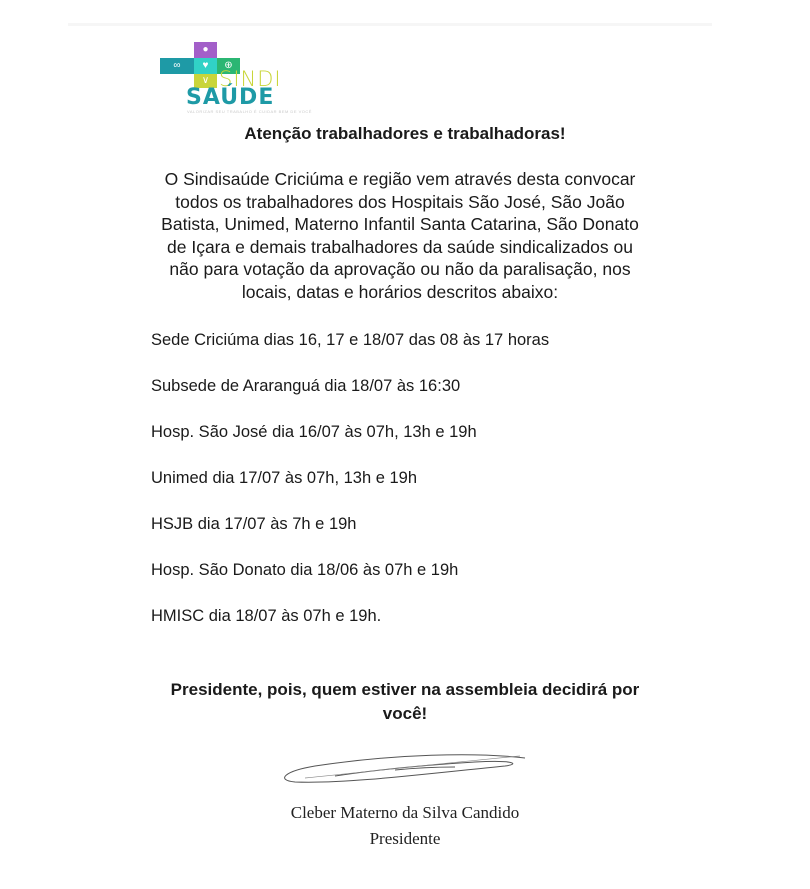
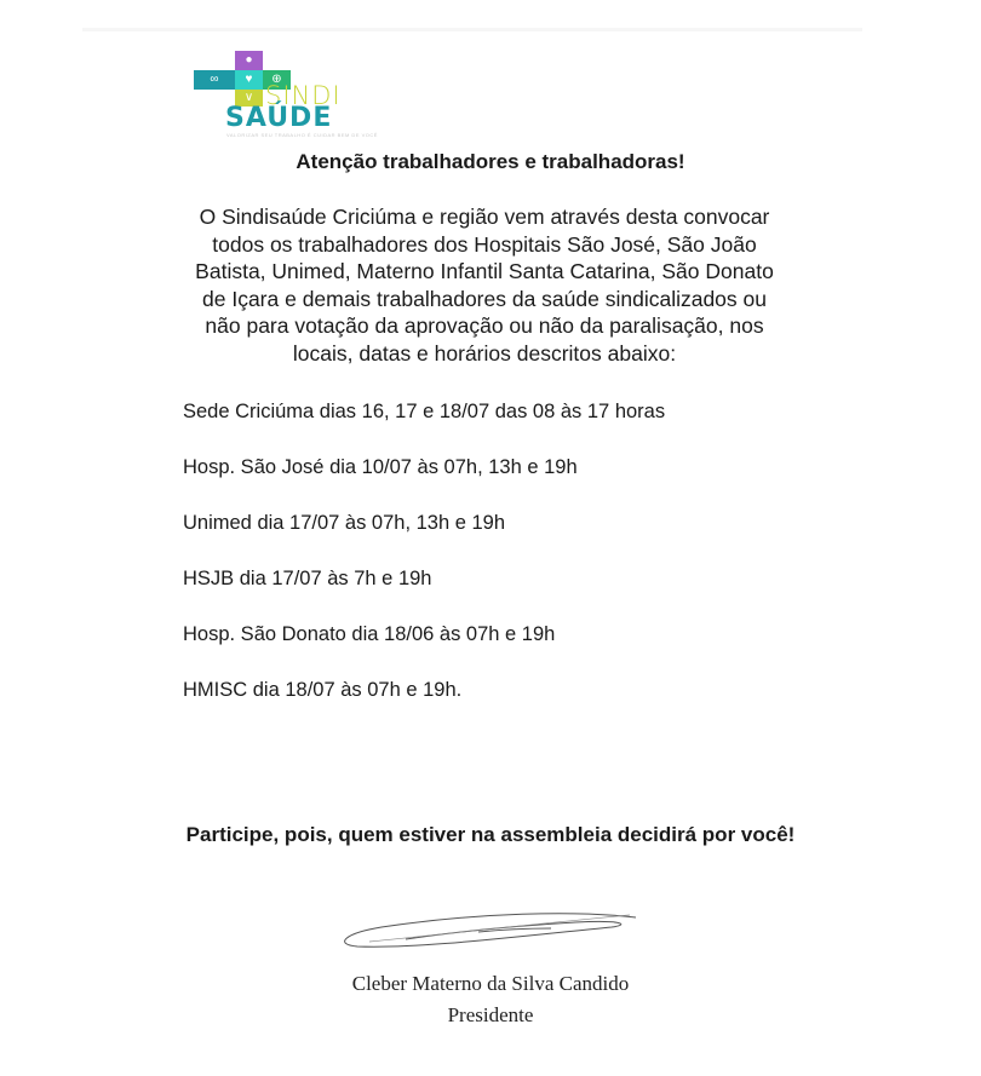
  ●
  ∞
  ♥
  ⊕
  ∨
  SINDI
  SAÚDE
  Atenção trabalhadores e trabalhadoras!
  O Sindisaúde Criciúma e região vem através desta convocar todos os trabalhadores dos Hospitais São José, São João Batista, Unimed, Materno Infantil Santa Catarina, São Donato de Içara e demais trabalhadores da saúde sindicalizados ou não para votação da aprovação ou não da paralisação, nos locais, datas e horários descritos abaixo:
  Sede Criciúma dias 16, 17 e 18/07 das 08 às 17 horas
- Subsede de Araranguá dia 18/07 às 16:30
- Hosp. São José dia 16/07 às 07h, 13h e 19h
+ Hosp. São José dia 10/07 às 07h, 13h e 19h
  Unimed dia 17/07 às 07h, 13h e 19h
  HSJB dia 17/07 às 7h e 19h
  Hosp. São Donato dia 18/06 às 07h e 19h
  HMISC dia 18/07 às 07h e 19h.
- Presidente, pois, quem estiver na assembleia decidirá por você!
+ Participe, pois, quem estiver na assembleia decidirá por você!
  Cleber Materno da Silva Candido
  Presidente
